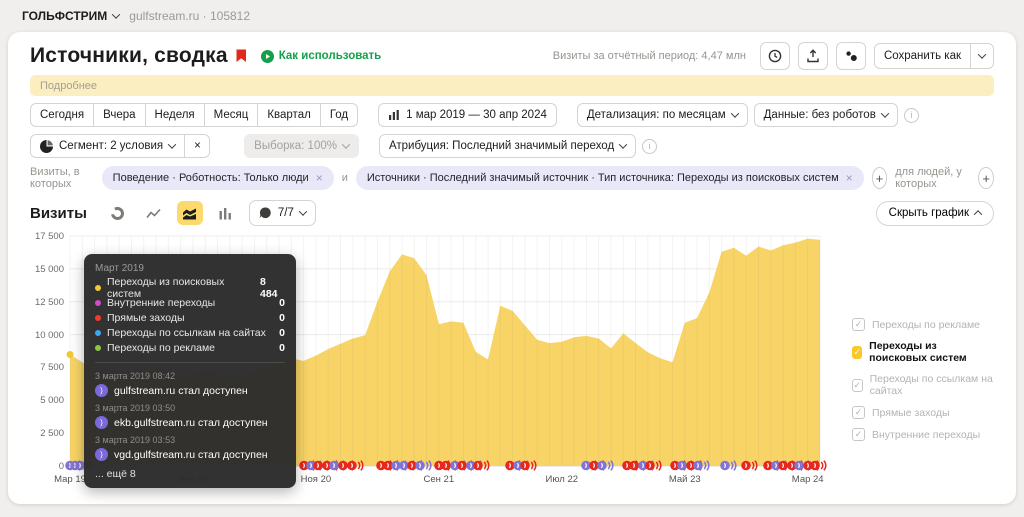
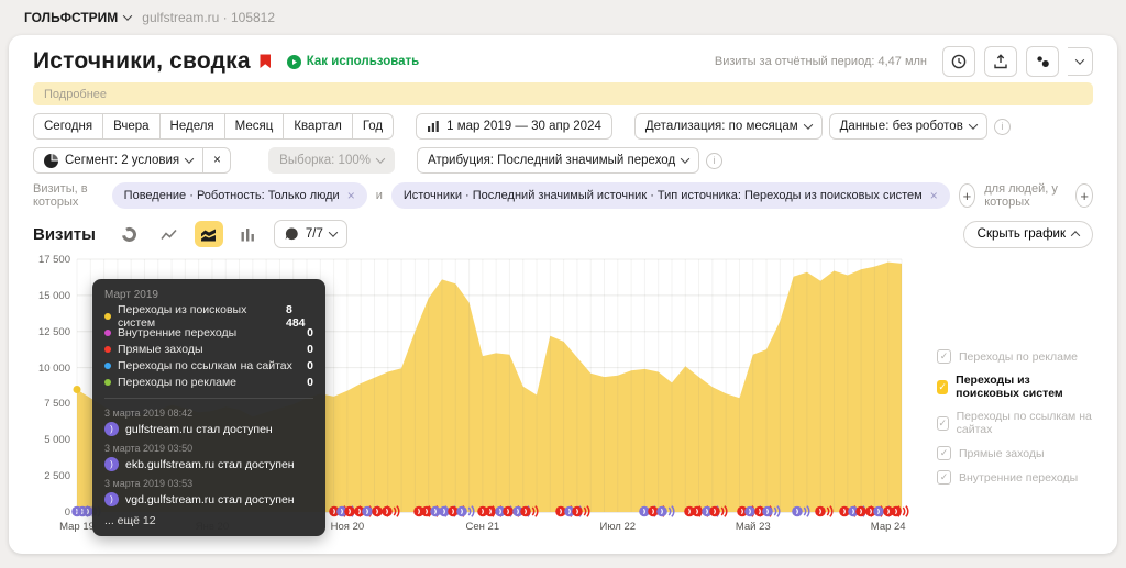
  ГОЛЬФСТРИМ
  gulfstream.ru · 105812
  Источники, сводка
  Как использовать
  Визиты за отчётный период: 4,47 млн
- Сохранить как
  Подробнее
  Сегодня
  Вчера
  Неделя
  Месяц
  Квартал
  Год
  1 мар 2019 — 30 апр 2024
  Детализация: по месяцам
  Данные: без роботов
  i
  Сегмент: 2 условия
  ×
  Выборка: 100%
  Атрибуция: Последний значимый переход
  i
  Визиты, в которых
  Поведение · Роботность: Только люди
  ×
  и
  Источники · Последний значимый источник · Тип источника: Переходы из поисковых систем
  ×
  +
  для людей, у которых
  +
  Визиты
  7/7
  Скрыть график
  ✓
  Переходы по рекламе
  ✓
  Переходы из поисковых систем
  ✓
  Переходы по ссылкам на сайтах
  ✓
  Прямые заходы
  ✓
  Внутренние переходы
  Март 2019
  Переходы из поисковых систем
  8 484
  Внутренние переходы
  0
  Прямые заходы
  0
  Переходы по ссылкам на сайтах
  0
  Переходы по рекламе
  0
  3 марта 2019 08:42
  )
  gulfstream.ru стал доступен
  3 марта 2019 03:50
  )
  ekb.gulfstream.ru стал доступен
  3 марта 2019 03:53
  )
  vgd.gulfstream.ru стал доступен
- ... ещё 8
+ ... ещё 12
  0
  2 500
  5 000
  7 500
  10 000
  12 500
  15 000
  17 500
  Мар 1
  Ноя 20
  Сен 21
  Июл 22
  Май 23
  Мар 24
